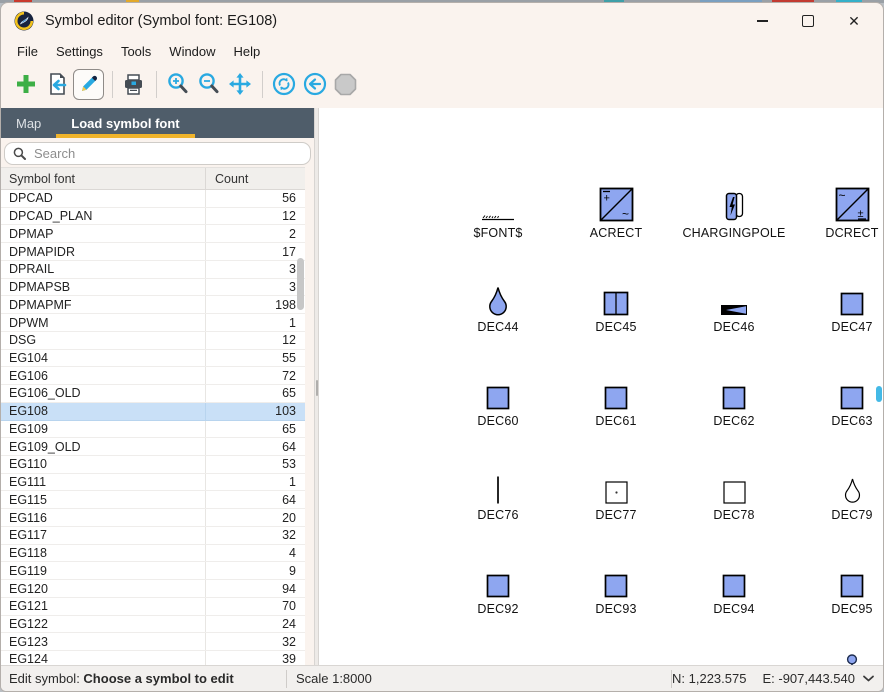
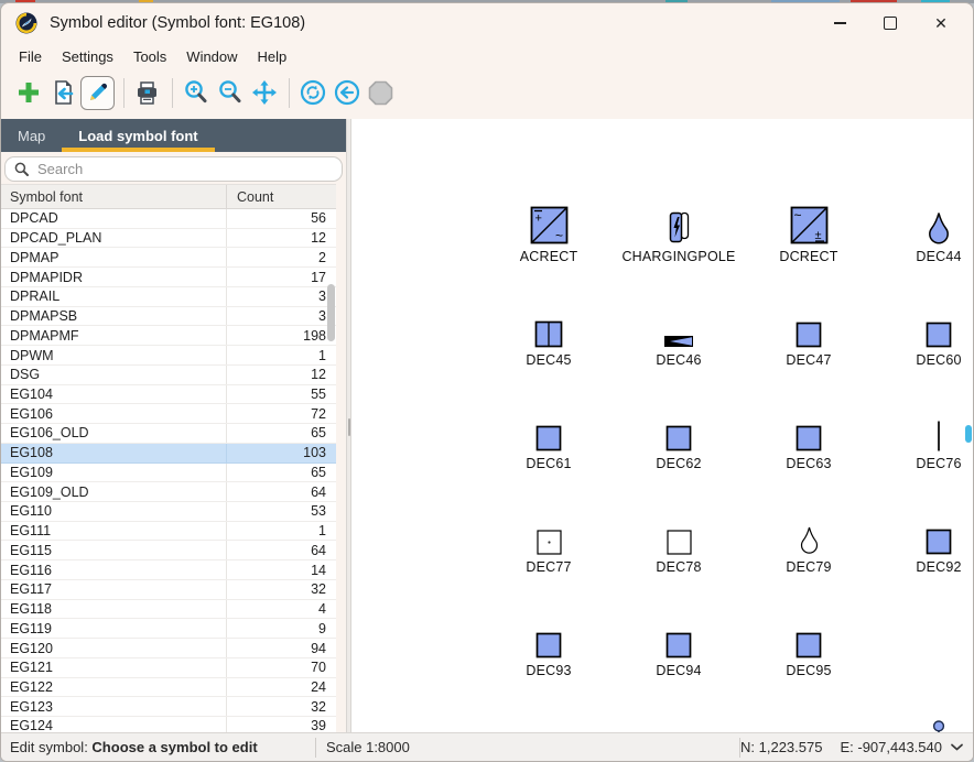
  Symbol editor (Symbol font: EG108)
  ✕
  File
  Settings
  Tools
  Window
  Help
  Map
  Load symbol font
  Search
  Symbol font
  Count
  DPCAD
  56
  DPCAD_PLAN
  12
  DPMAP
  2
  DPMAPIDR
  17
  DPRAIL
  3
  DPMAPSB
  3
  DPMAPMF
  198
  DPWM
  1
  DSG
  12
  EG104
  55
  EG106
  72
  EG106_OLD
  65
  EG108
  103
  EG109
  65
  EG109_OLD
  64
  EG110
  53
  EG111
  1
  EG115
  64
  EG116
- 20
+ 14
  EG117
  32
  EG118
  4
  EG119
  9
  EG120
  94
  EG121
  70
  EG122
  24
  EG123
  32
  EG124
  39
- $FONT$
  +
  ~
  ACRECT
  CHARGINGPOLE
  ~
  ±
  DCRECT
  DEC44
  DEC45
  DEC46
  DEC47
  DEC60
  DEC61
  DEC62
  DEC63
  DEC76
  DEC77
  DEC78
  DEC79
  DEC92
  DEC93
  DEC94
  DEC95
  Edit symbol: Choose a symbol to edit
  Scale 1:8000
  N: 1,223.575
  E: -907,443.540
